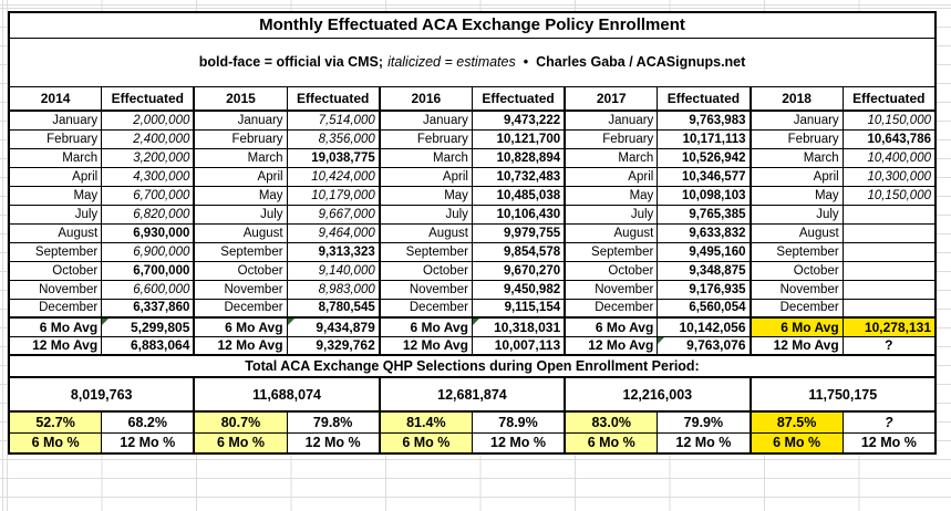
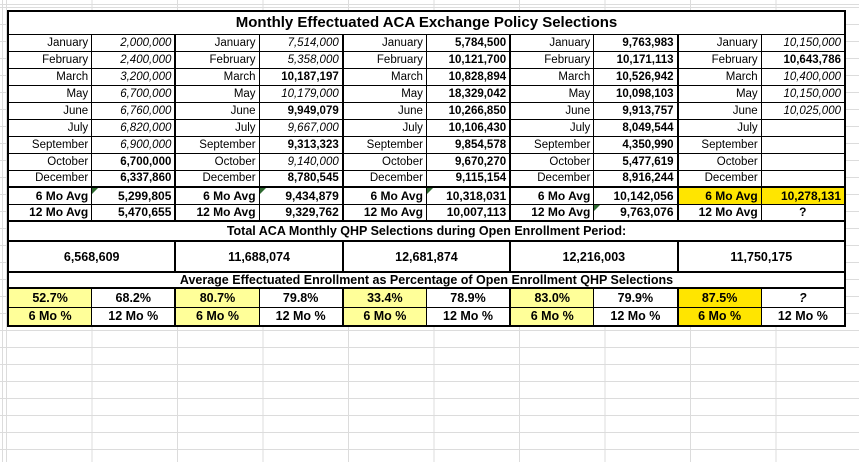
- Monthly Effectuated ACA Exchange Policy Enrollment
+ Monthly Effectuated ACA Exchange Policy Selections
- bold-face = official via CMS; italicized = estimates • Charles Gaba / ACASignups.net
- 2014	Effectuated	2015	Effectuated	2016	Effectuated	2017	Effectuated	2018	Effectuated
- January	2,000,000	January	7,514,000	January	9,473,222	January	9,763,983	January	10,150,000
+ January	2,000,000	January	7,514,000	January	5,784,500	January	9,763,983	January	10,150,000
- February	2,400,000	February	8,356,000	February	10,121,700	February	10,171,113	February	10,643,786
+ February	2,400,000	February	5,358,000	February	10,121,700	February	10,171,113	February	10,643,786
- March	3,200,000	March	19,038,775	March	10,828,894	March	10,526,942	March	10,400,000
+ March	3,200,000	March	10,187,197	March	10,828,894	March	10,526,942	March	10,400,000
- April	4,300,000	April	10,424,000	April	10,732,483	April	10,346,577	April	10,300,000
- May	6,700,000	May	10,179,000	May	10,485,038	May	10,098,103	May	10,150,000
+ May	6,700,000	May	10,179,000	May	18,329,042	May	10,098,103	May	10,150,000
+ June	6,760,000	June	9,949,079	June	10,266,850	June	9,913,757	June	10,025,000
- July	6,820,000	July	9,667,000	July	10,106,430	July	9,765,385	July
+ July	6,820,000	July	9,667,000	July	10,106,430	July	8,049,544	July
- August	6,930,000	August	9,464,000	August	9,979,755	August	9,633,832	August
- September	6,900,000	September	9,313,323	September	9,854,578	September	9,495,160	September
+ September	6,900,000	September	9,313,323	September	9,854,578	September	4,350,990	September
- October	6,700,000	October	9,140,000	October	9,670,270	October	9,348,875	October
+ October	6,700,000	October	9,140,000	October	9,670,270	October	5,477,619	October
- November	6,600,000	November	8,983,000	November	9,450,982	November	9,176,935	November
- December	6,337,860	December	8,780,545	December	9,115,154	December	6,560,054	December
+ December	6,337,860	December	8,780,545	December	9,115,154	December	8,916,244	December
  6 Mo Avg	5,299,805	6 Mo Avg	9,434,879	6 Mo Avg	10,318,031	6 Mo Avg	10,142,056	6 Mo Avg	10,278,131
- 12 Mo Avg	6,883,064	12 Mo Avg	9,329,762	12 Mo Avg	10,007,113	12 Mo Avg	9,763,076	12 Mo Avg	?
+ 12 Mo Avg	5,470,655	12 Mo Avg	9,329,762	12 Mo Avg	10,007,113	12 Mo Avg	9,763,076	12 Mo Avg	?
- Total ACA Exchange QHP Selections during Open Enrollment Period:
+ Total ACA Monthly QHP Selections during Open Enrollment Period:
- 8,019,763	11,688,074	12,681,874	12,216,003	11,750,175
+ 6,568,609	11,688,074	12,681,874	12,216,003	11,750,175
+ Average Effectuated Enrollment as Percentage of Open Enrollment QHP Selections
- 52.7%	68.2%	80.7%	79.8%	81.4%	78.9%	83.0%	79.9%	87.5%	?
+ 52.7%	68.2%	80.7%	79.8%	33.4%	78.9%	83.0%	79.9%	87.5%	?
  6 Mo %	12 Mo %	6 Mo %	12 Mo %	6 Mo %	12 Mo %	6 Mo %	12 Mo %	6 Mo %	12 Mo %
